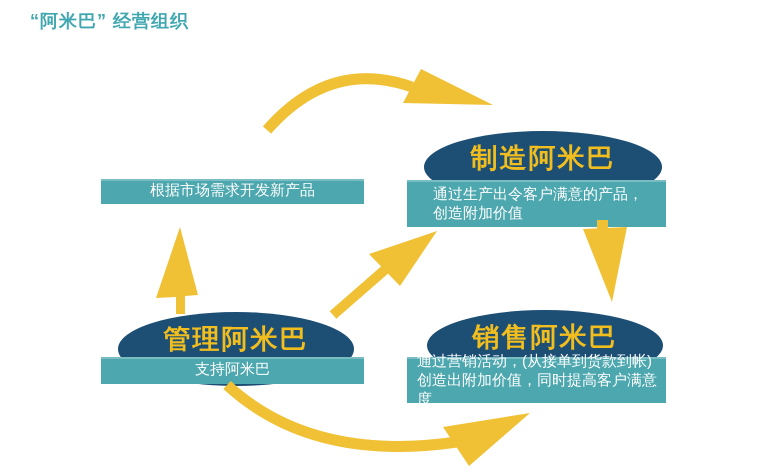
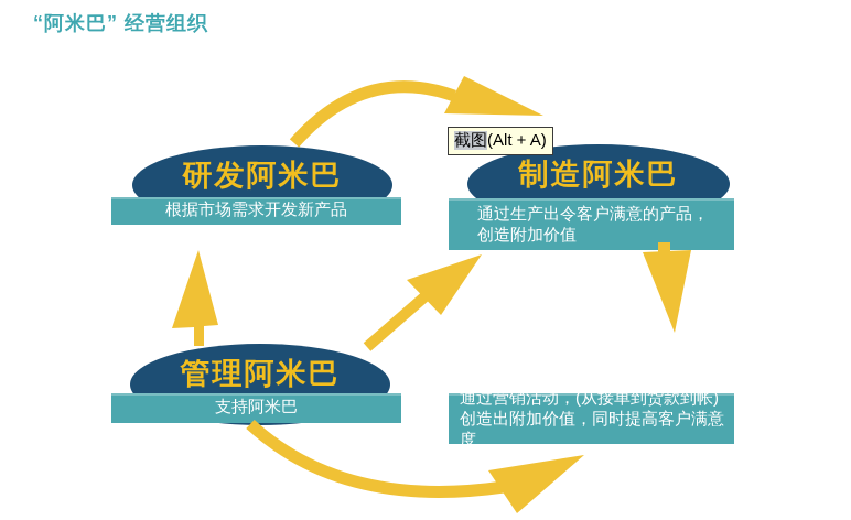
  “阿米巴” 经营组织
+ 研发阿米巴
  根据市场需求开发新产品
  制造阿米巴
  通过生产出令客户满意的产品，
  创造附加价值
  管理阿米巴
  支持阿米巴
- 销售阿米巴
  通过营销活动，(从接单到货款到帐)
  创造出附加价值，同时提高客户满意度
+ 截图(Alt + A)
